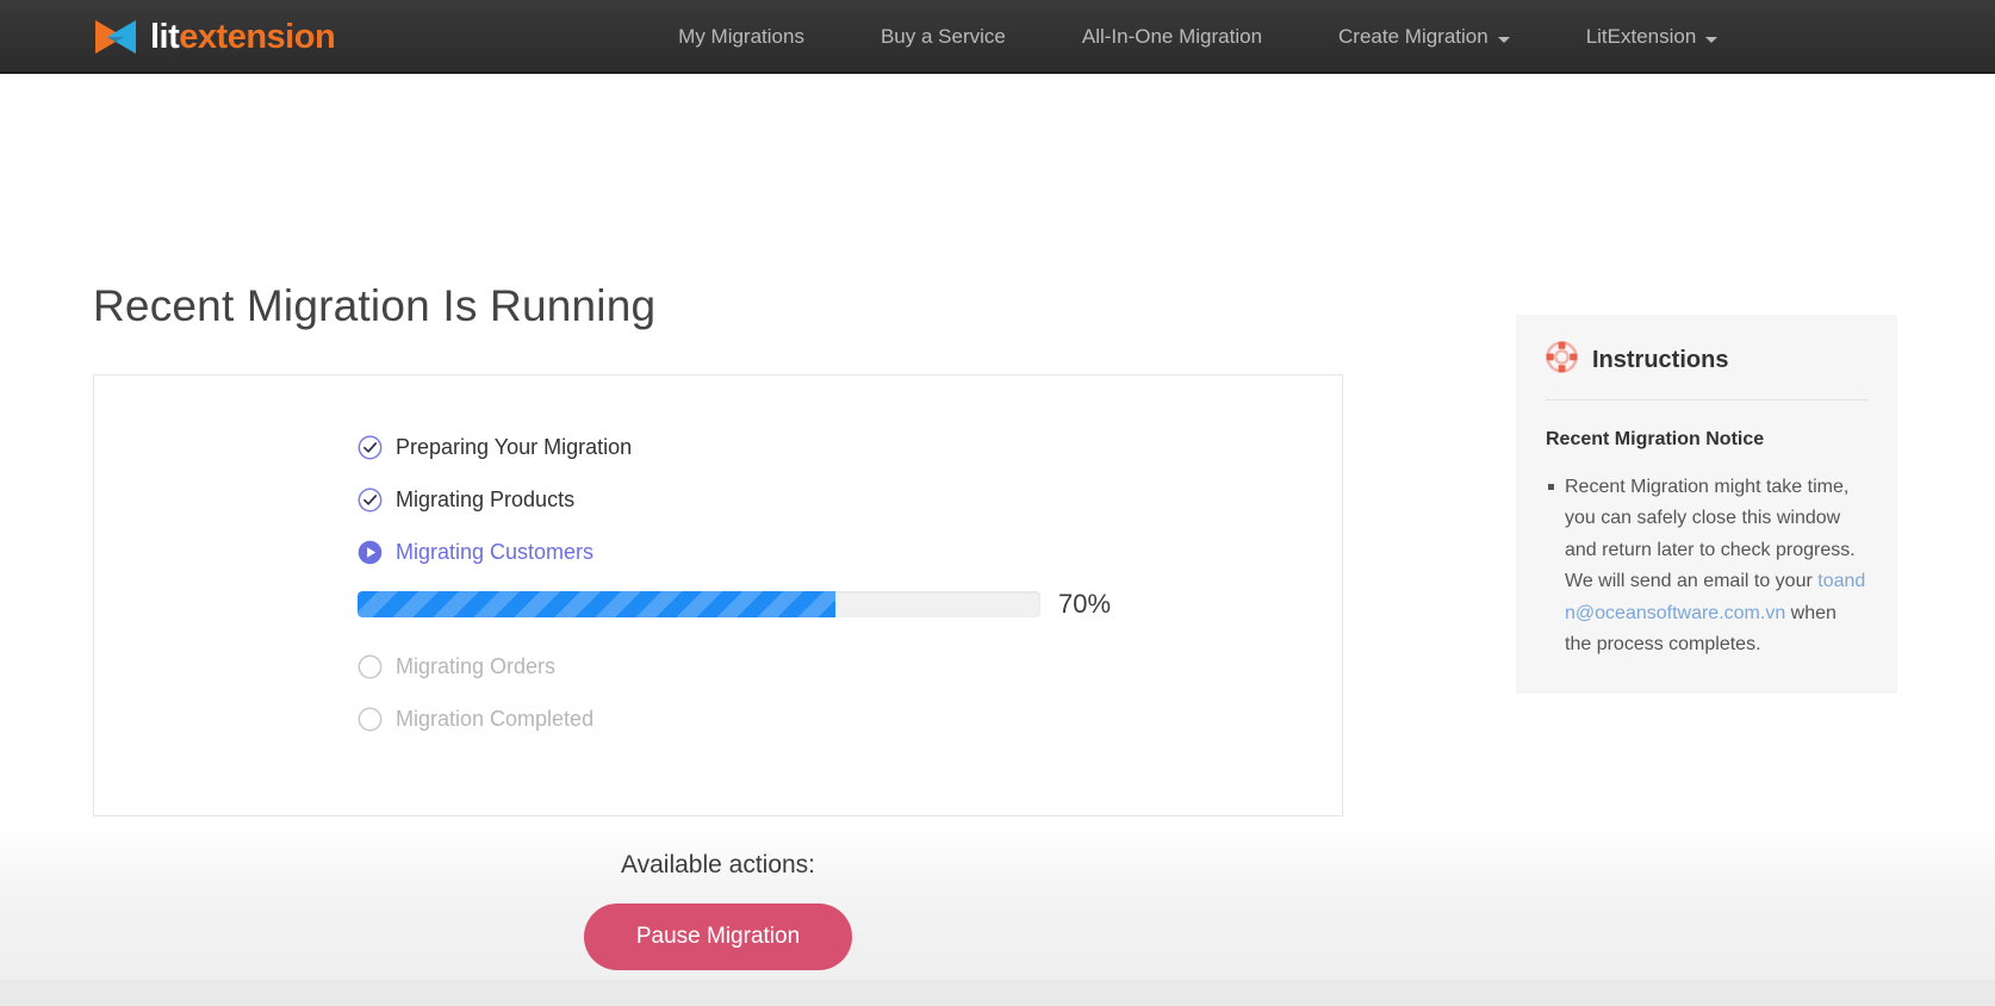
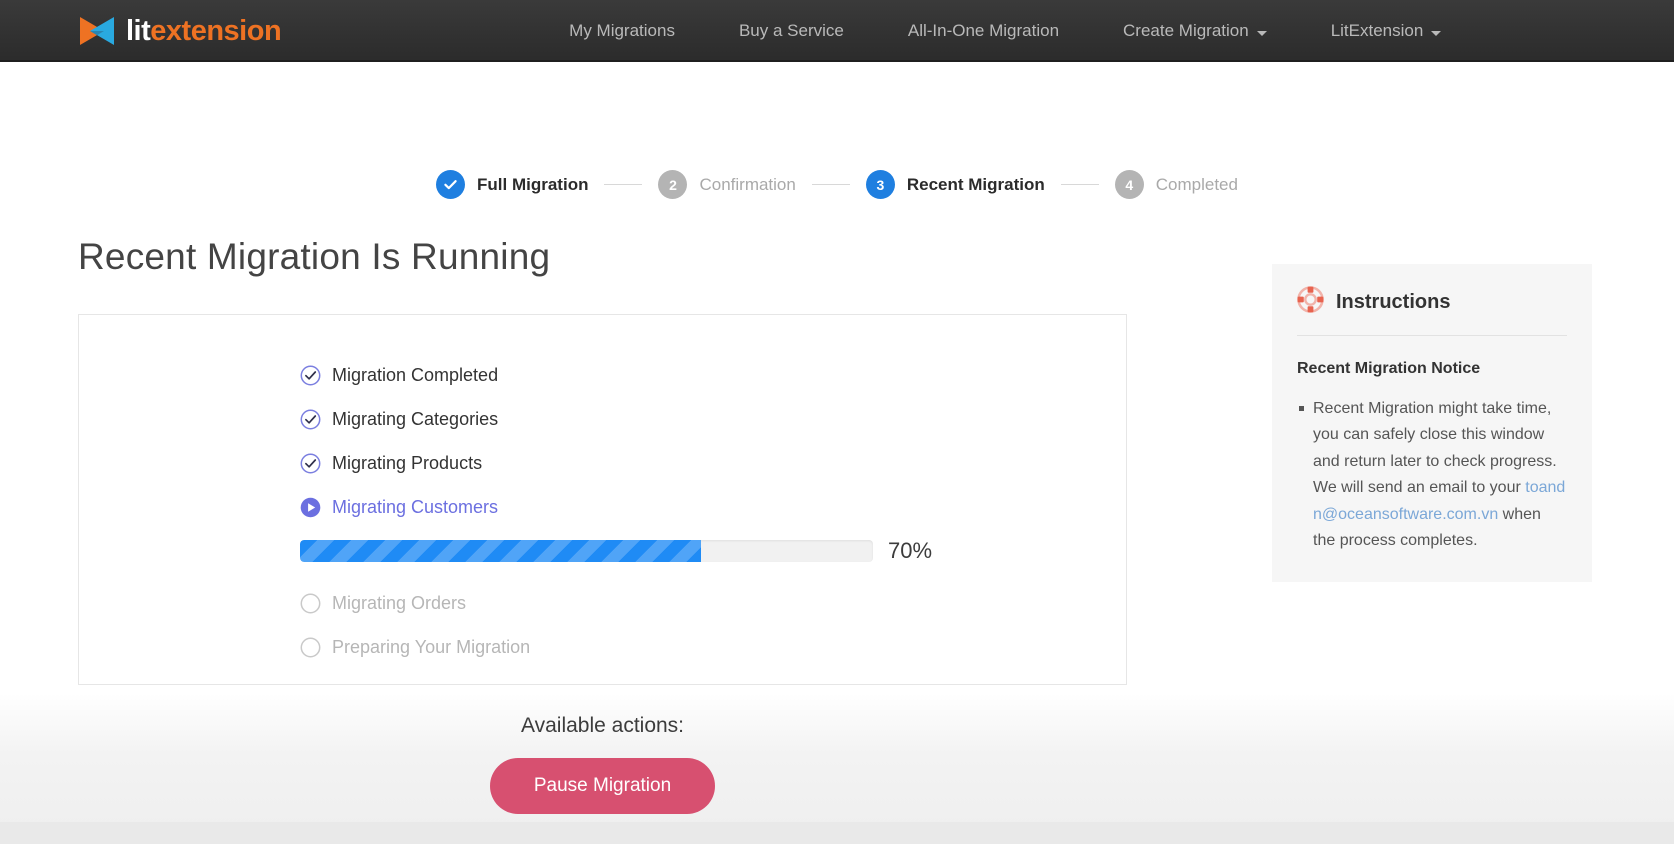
  litextension
  My Migrations
  Buy a Service
  All-In-One Migration
  Create Migration
  LitExtension
+ Full Migration
+ 2
+ Confirmation
+ 3
+ Recent Migration
+ 4
+ Completed
  Recent Migration Is Running
- Preparing Your Migration
+ Migration Completed
+ Migrating Categories
  Migrating Products
  Migrating Customers
  70%
  Migrating Orders
- Migration Completed
+ Preparing Your Migration
  Available actions:
  Pause Migration
  Instructions
  Recent Migration Notice
  Recent Migration might take time, you can safely close this window and return later to check progress. We will send an email to your toandn@oceansoftware.com.vn when the process completes.
